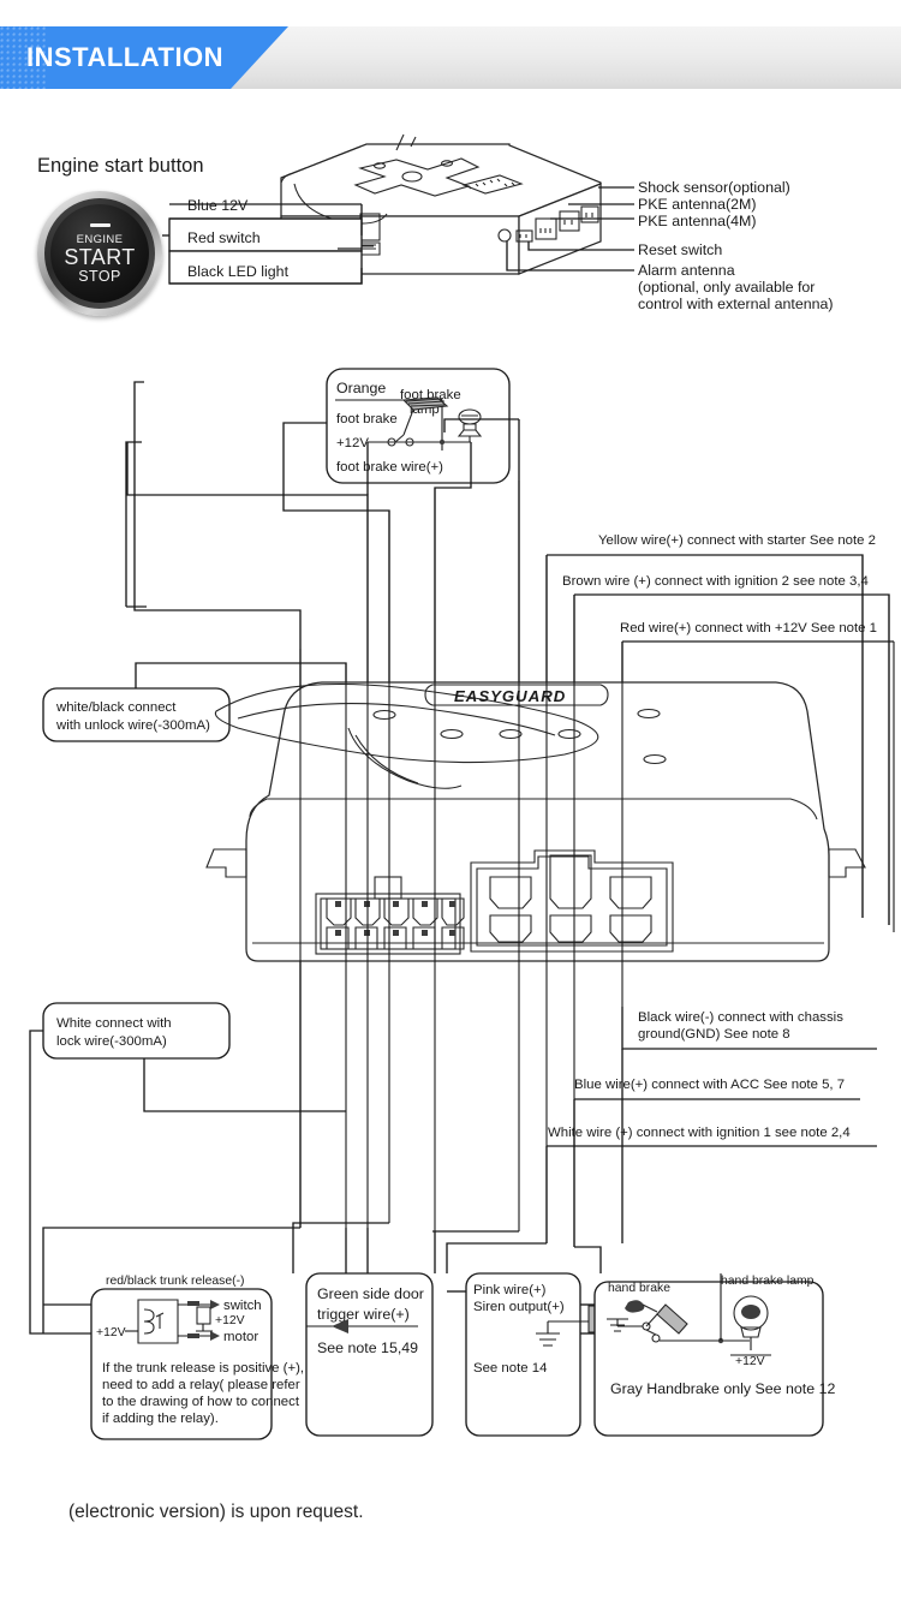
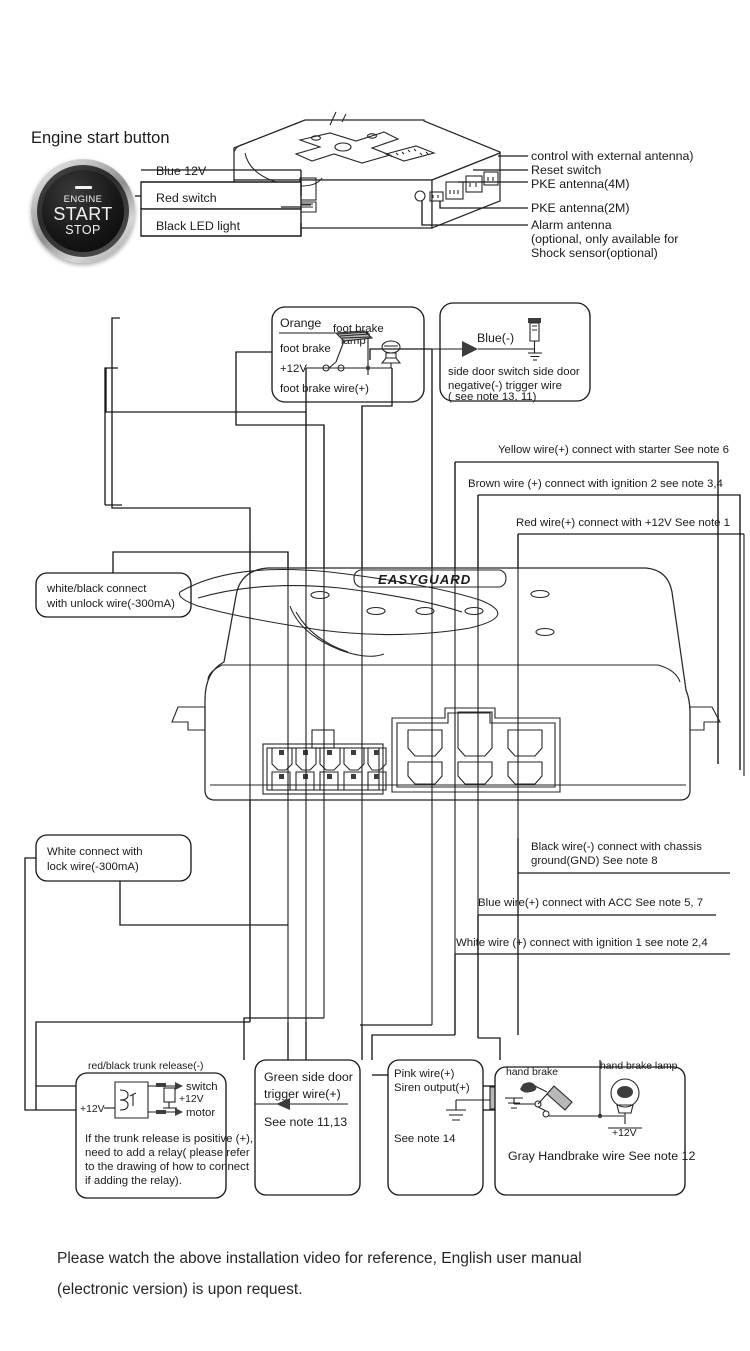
- INSTALLATION
  ENGINE
  START
  STOP
  Engine start button
  Blue 12V
  Red switch
  Black LED light
- Shock sensor(optional)
+ control with external antenna)
- PKE antenna(2M)
+ Reset switch
  PKE antenna(4M)
- Reset switch
+ PKE antenna(2M)
  Alarm antenna
  (optional, only available for
- control with external antenna)
+ Shock sensor(optional)
  Orange
  foot brake
  +12V
  foot brake
  lmp
  footrake wire(+)
+ Blue(-)
+ side door switch side door
+ negative(-) trigger wire
+ ( see note 13, 11)
- Yellow wire(+) connect with starter See note 2
+ Yellow wire(+) connect with starter See note 6
  Brown wire (+) connect with ignition 2 see note 3,4
  Red wire(+) connect with +12V See note 1
  white/black connect
  with unlock wire(-300mA)
  EASYGUAD
  White connect with
  lock wire(-300mA)
  Black wire(-) connect with chassis
  ground(GND) See note 8
  Blue wire(+) connect with ACC See note 5, 7
  White wire (+) connect with ignition 1 see note 2,4
  red/black trunk release(-)
  switch
  +12V
  motor
  +12V
  If the trunk release is positive (+),
  need to add a relay( please refer
  to the drawing of how to connect
  if adding the relay).
  Green side door
  trigger wire(+)
- See note 15,49
+ See note 11,13
  Pink wire(+)
  Siren output(+)
  See note 14
  hand brake
  hand brake lamp
  +12V
- Gray Handbrake only See note 12
+ Gray Handbrake wire See note 12
+ Please watch the above installation video for reference, English user manual
  (electronic version) is upon request.
